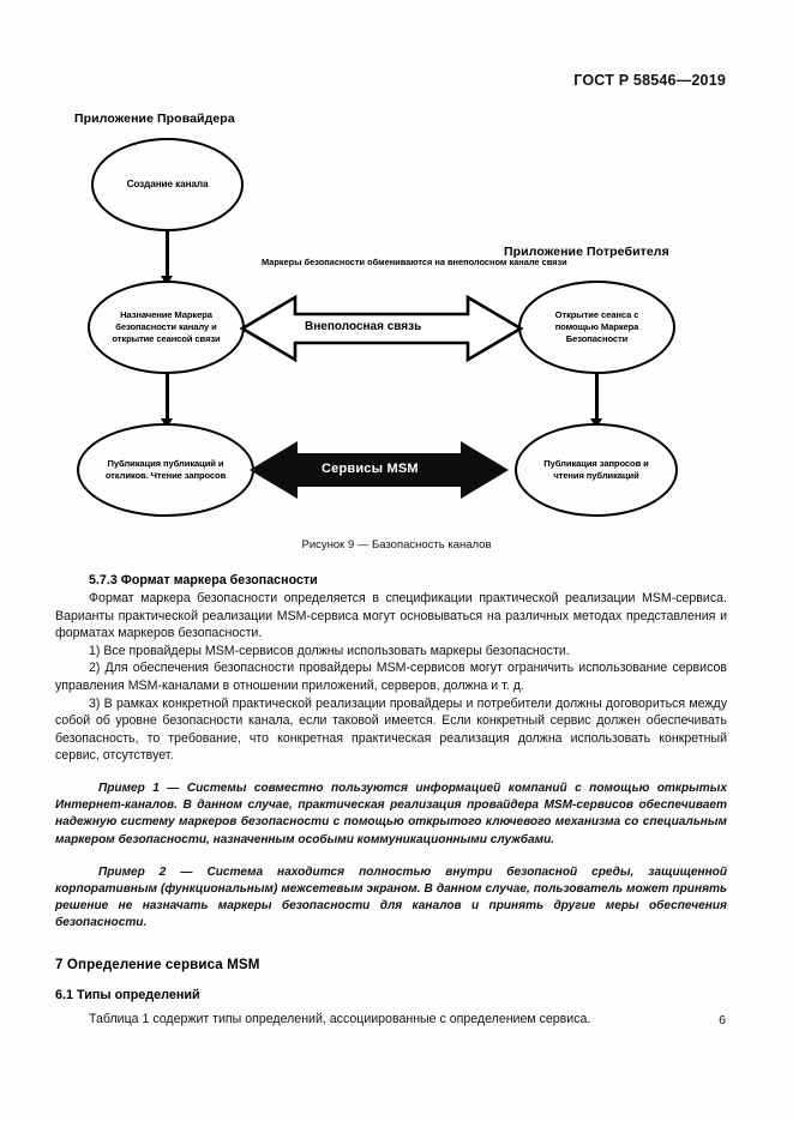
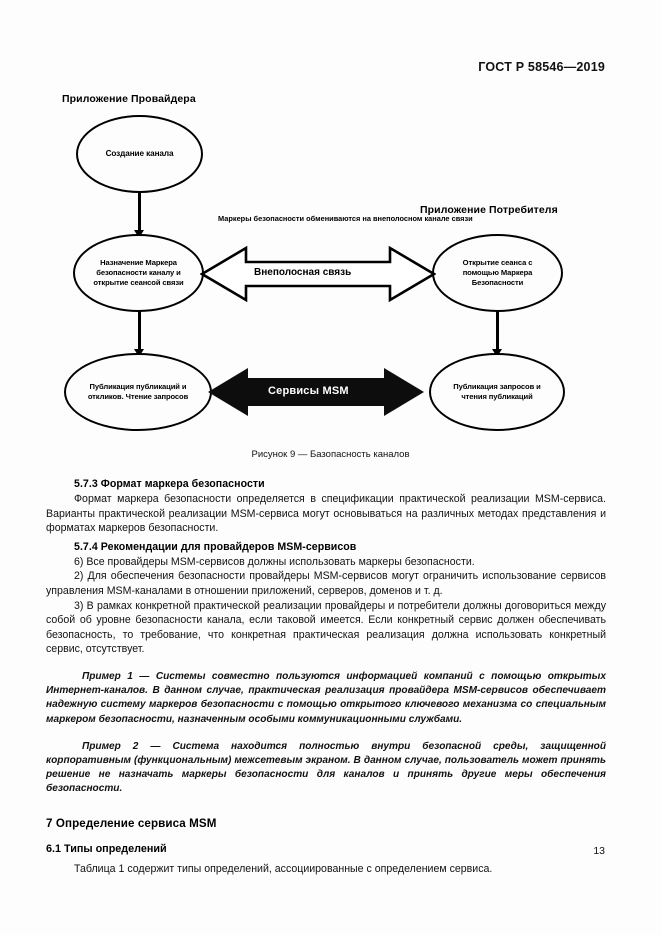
  ГОСТ Р 58546—2019
  Приложение Провайдера
  Приложение Потребителя
  Создание канала
  Назначение Маркера безопасности каналу и открытие сеансой связи
  Открытие сеанса с помощью Маркера Безопасности
  Публикация публикаций и откликов. Чтение запросов
  Публикация запросов и чтения публикаций
  Маркеры безопасности обмениваются на внеполосном канале связи
  Внеполосная связь
  Сервисы MSM
  Рисунок 9 — Базопасность каналов
  5.7.3 Формат маркера безопасности
  Формат маркера безопасности определяется в спецификации практической реализации MSM-сервиса. Варианты практической реализации MSM-сервиса могут основываться на различных методах представления и форматах маркеров безопасности.
+ 5.7.4 Рекомендации для провайдеров MSM-сервисов
- 1) Все провайдеры MSM-сервисов должны использовать маркеры безопасности.
+ 6) Все провайдеры MSM-сервисов должны использовать маркеры безопасности.
- 2) Для обеспечения безопасности провайдеры MSM-сервисов могут ограничить использование сервисов управления MSM-каналами в отношении приложений, серверов, должна и т. д.
+ 2) Для обеспечения безопасности провайдеры MSM-сервисов могут ограничить использование сервисов управления MSM-каналами в отношении приложений, серверов, доменов и т. д.
  3) В рамках конкретной практической реализации провайдеры и потребители должны договориться между собой об уровне безопасности канала, если таковой имеется. Если конкретный сервис должен обеспечивать безопасность, то требование, что конкретная практическая реализация должна использовать конкретный сервис, отсутствует.
  Пример 1 — Системы совместно пользуются информацией компаний с помощью открытых Интернет-каналов. В данном случае, практическая реализация провайдера MSM-сервисов обеспечивает надежную систему маркеров безопасности с помощью открытого ключевого механизма со специальным маркером безопасности, назначенным особыми коммуникационными службами.
  Пример 2 — Система находится полностью внутри безопасной среды, защищенной корпоративным (функциональным) межсетевым экраном. В данном случае, пользователь может принять решение не назначать маркеры безопасности для каналов и принять другие меры обеспечения безопасности.
  7 Определение сервиса MSM
  6.1 Типы определений
  Таблица 1 содержит типы определений, ассоциированные с определением сервиса.
- 6
+ 13
